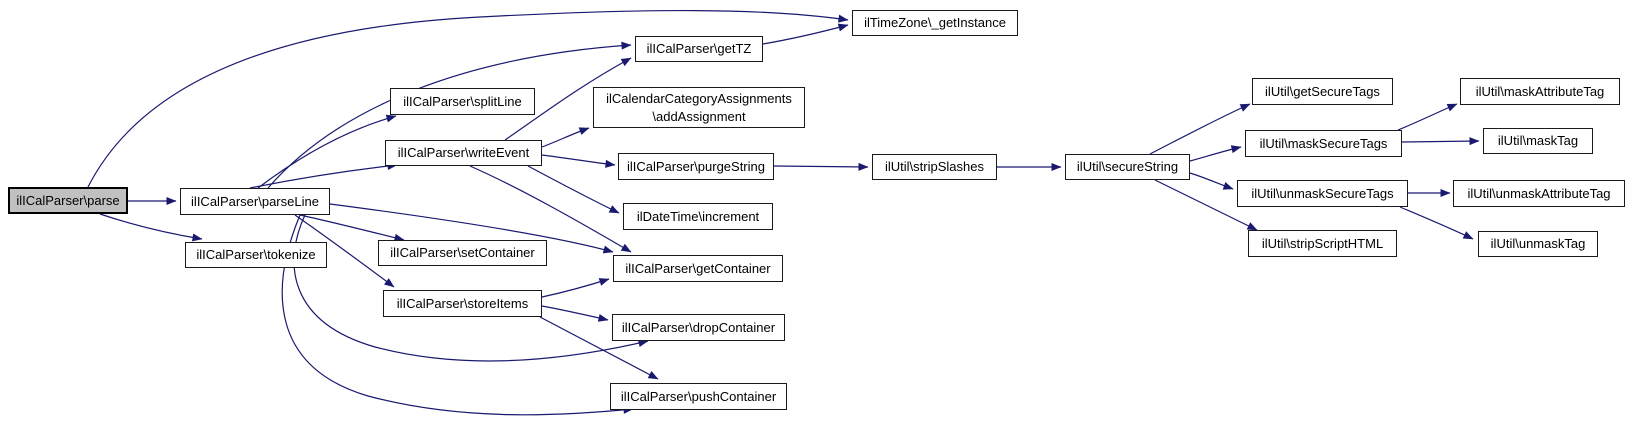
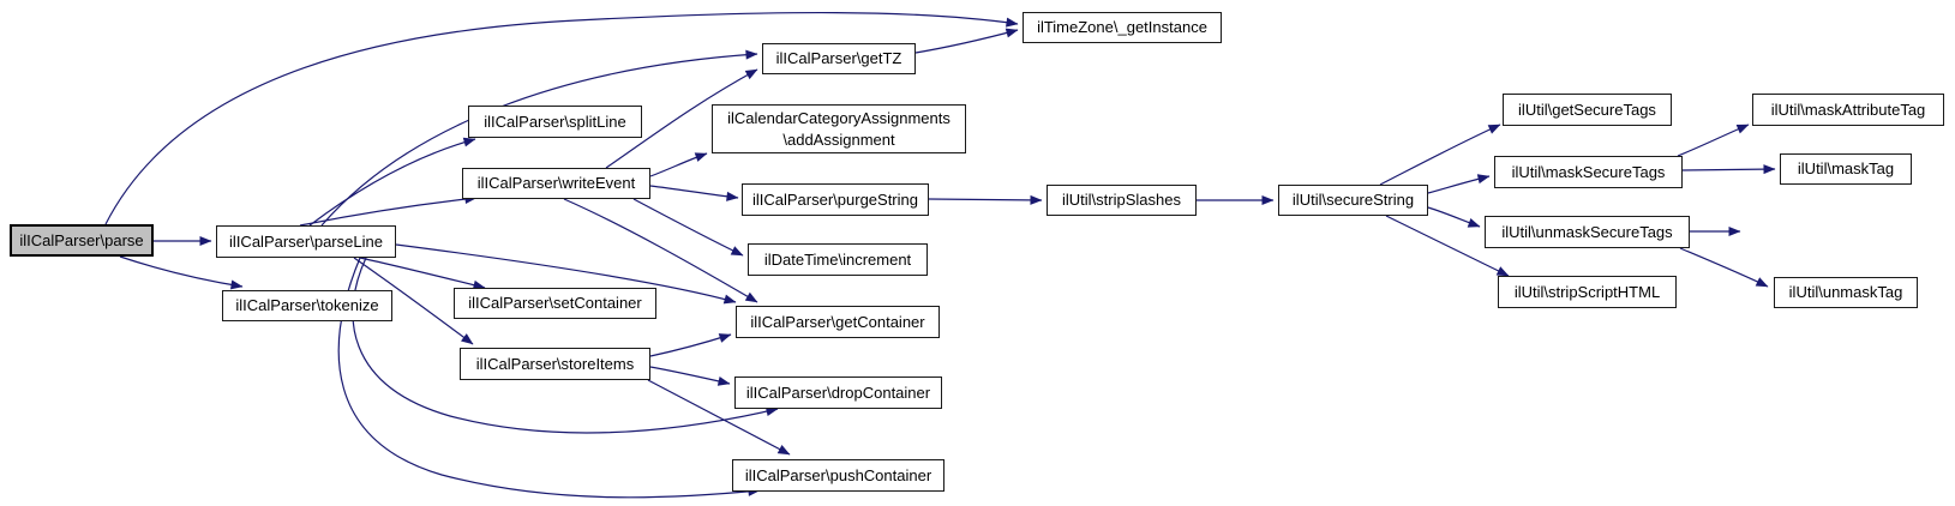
  ilICalParser\parse
  ilICalParser\parseLine
  ilICalParser\tokenize
  ilICalParser\splitLine
  ilICalParser\writeEvent
  ilICalParser\getTZ
  ilTimeZone\_getInstance
  ilCalendarCategoryAssignments
  \addAssignment
  ilICalParser\purgeString
  ilDateTime\increment
  ilICalParser\setContainer
  ilICalParser\getContainer
  ilICalParser\storeItems
  ilICalParser\dropContainer
  ilICalParser\pushContainer
  ilUtil\stripSlashes
  ilUtil\secureString
  ilUtil\getSecureTags
  ilUtil\maskSecureTags
  ilUtil\maskAttributeTag
  ilUtil\maskTag
  ilUtil\unmaskSecureTags
- ilUtil\unmaskAttributeTag
  ilUtil\stripScriptHTML
  ilUtil\unmaskTag
